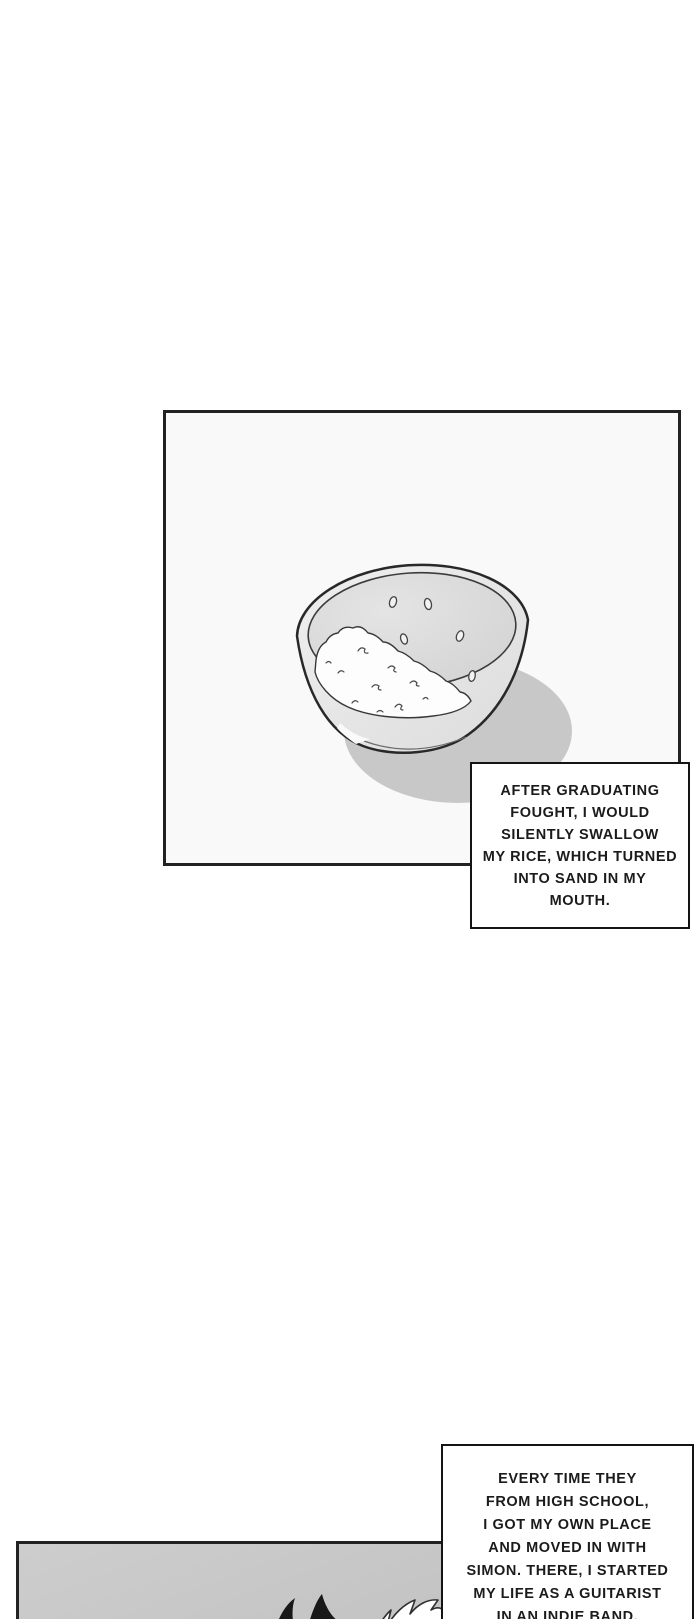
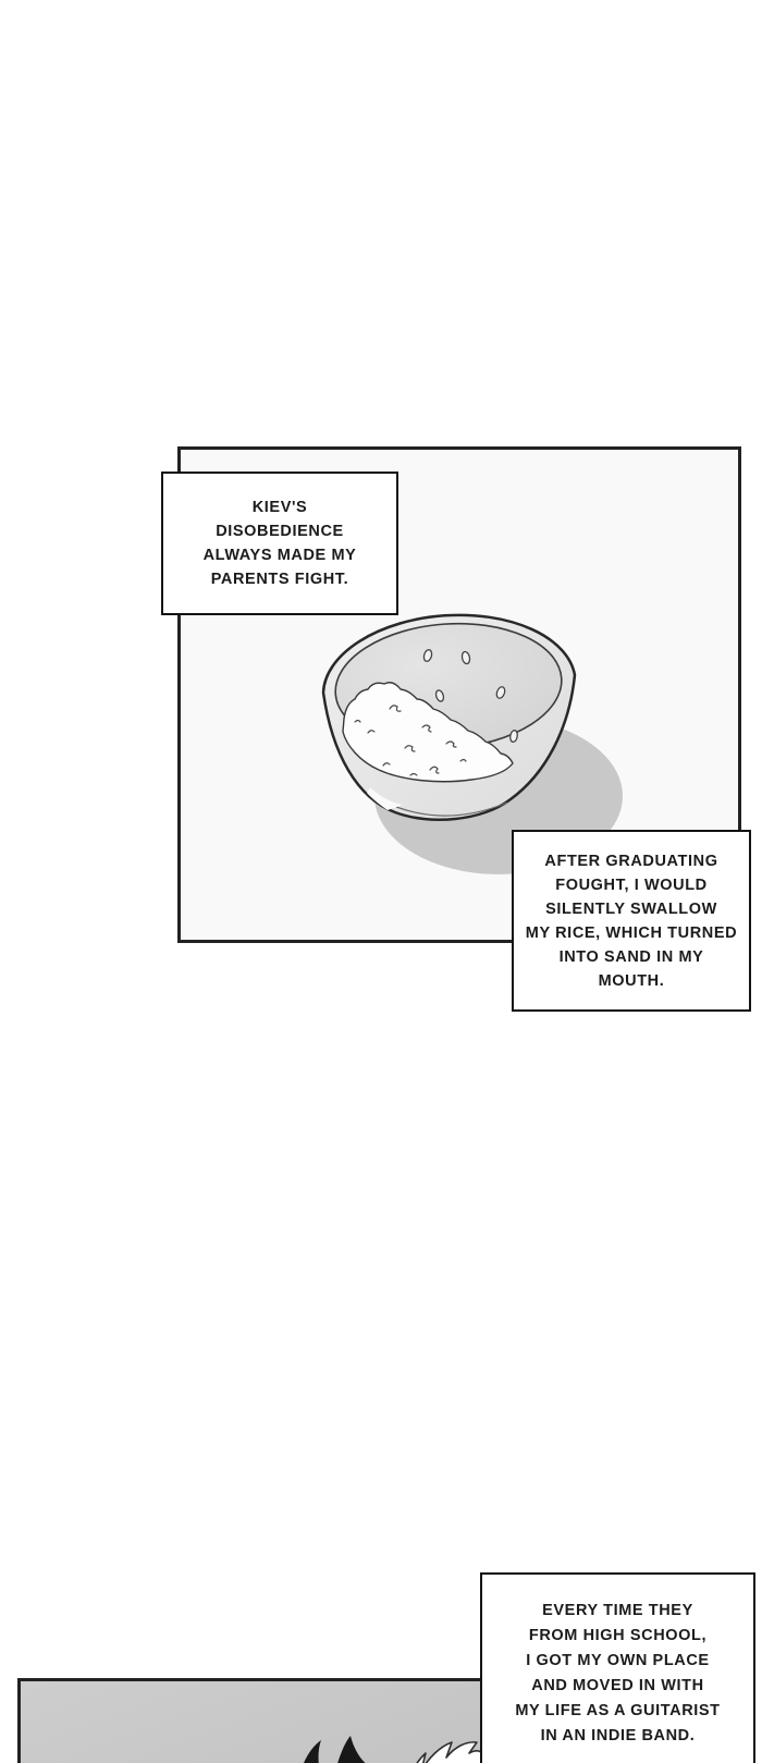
+ KIEV'S
+ DISOBEDIENCE
+ ALWAYS MADE MY
+ PARENTS FIGHT.
  AFTER GRADUATING
  FOUGHT, I WOULD
  SILENTLY SWALLOW
  MY RICE, WHICH TURNED
  INTO SAND IN MY
  MOUTH.
  EVERY TIME THEY
  FROM HIGH SCHOOL,
  I GOT MY OWN PLACE
  AND MOVED IN WITH
- SIMON. THERE, I STARTED
  MY LIFE AS A GUITARIST
  IN AN INDIE BAND.
